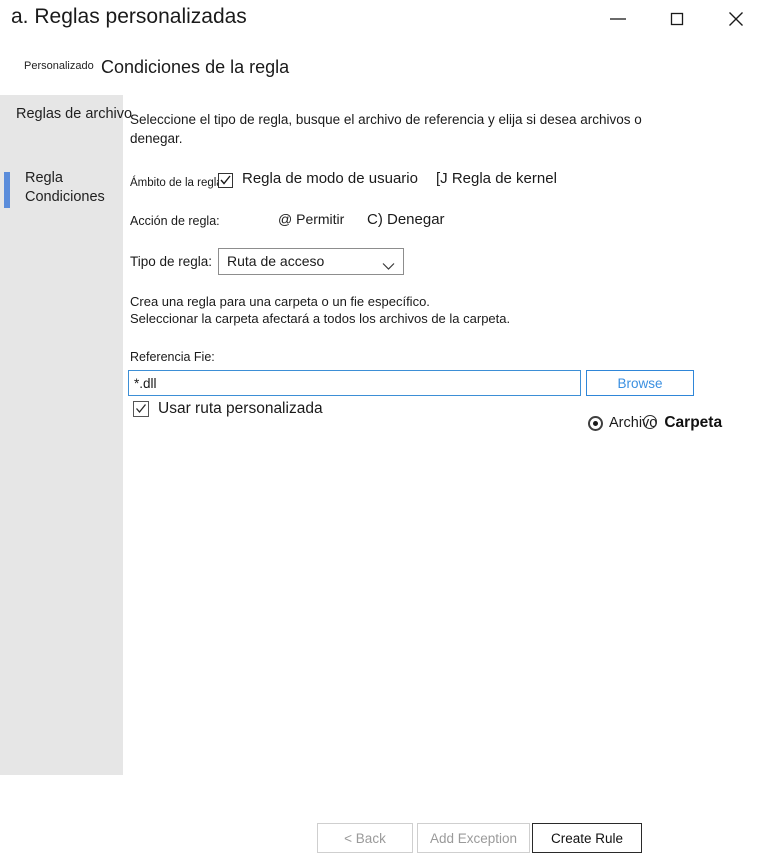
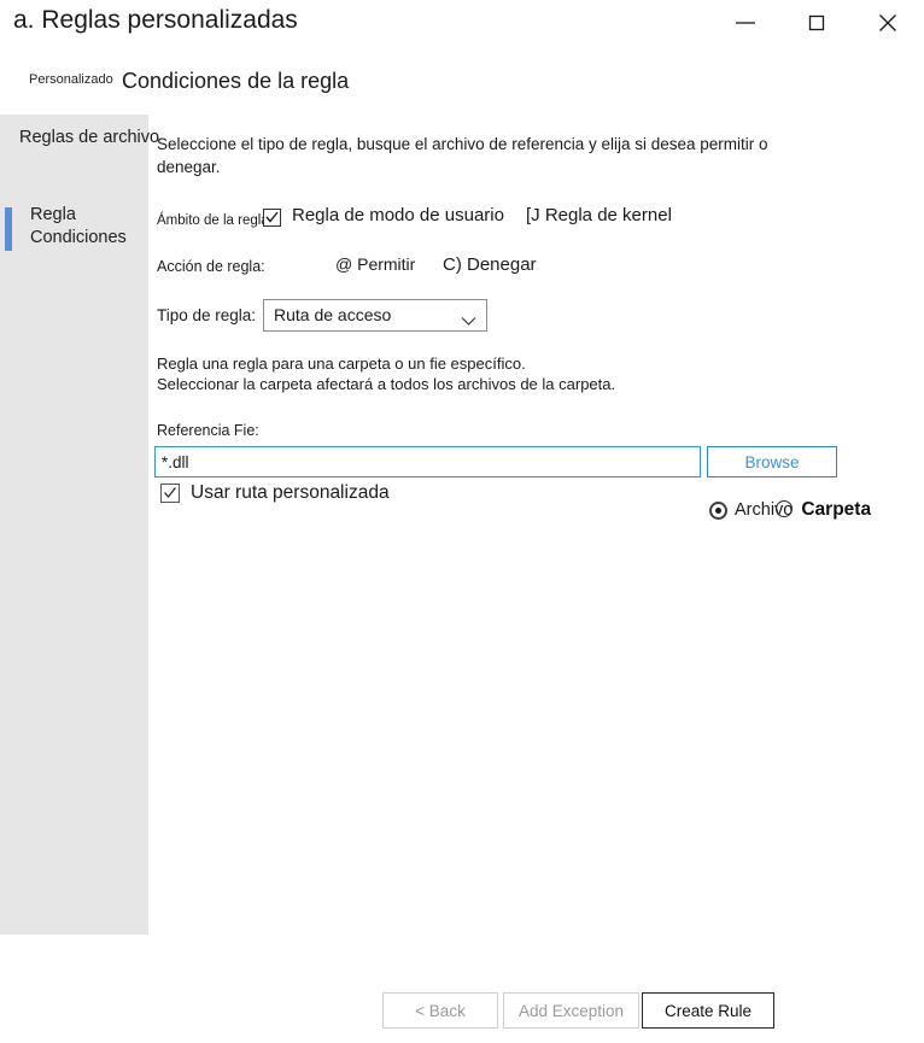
  a. Reglas personalizadas
  Personalizado
  Condiciones de la regla
  Reglas de archivo
  Regla Condiciones
- Seleccione el tipo de regla, busque el archivo de referencia y elija si desea archivos o denegar.
+ Seleccione el tipo de regla, busque el archivo de referencia y elija si desea permitir o denegar.
  Ámbito de la regl
  Regla de modo de usuario
  [J Regla de kernel
  Acción de regla:
  @ Permitir
  C) Denegar
  Tipo de regla:
  Ruta de acceso
- Crea una regla para una carpeta o un fie específico.
+ Regla una regla para una carpeta o un fie específico.
  Seleccionar la carpeta afectará a todos los archivos de la carpeta.
  Referencia Fie:
  *.dll
  Browse
  Usar ruta personalizada
  Archivo
  Carpeta
  < Back
  Add Exception
  Create Rule
